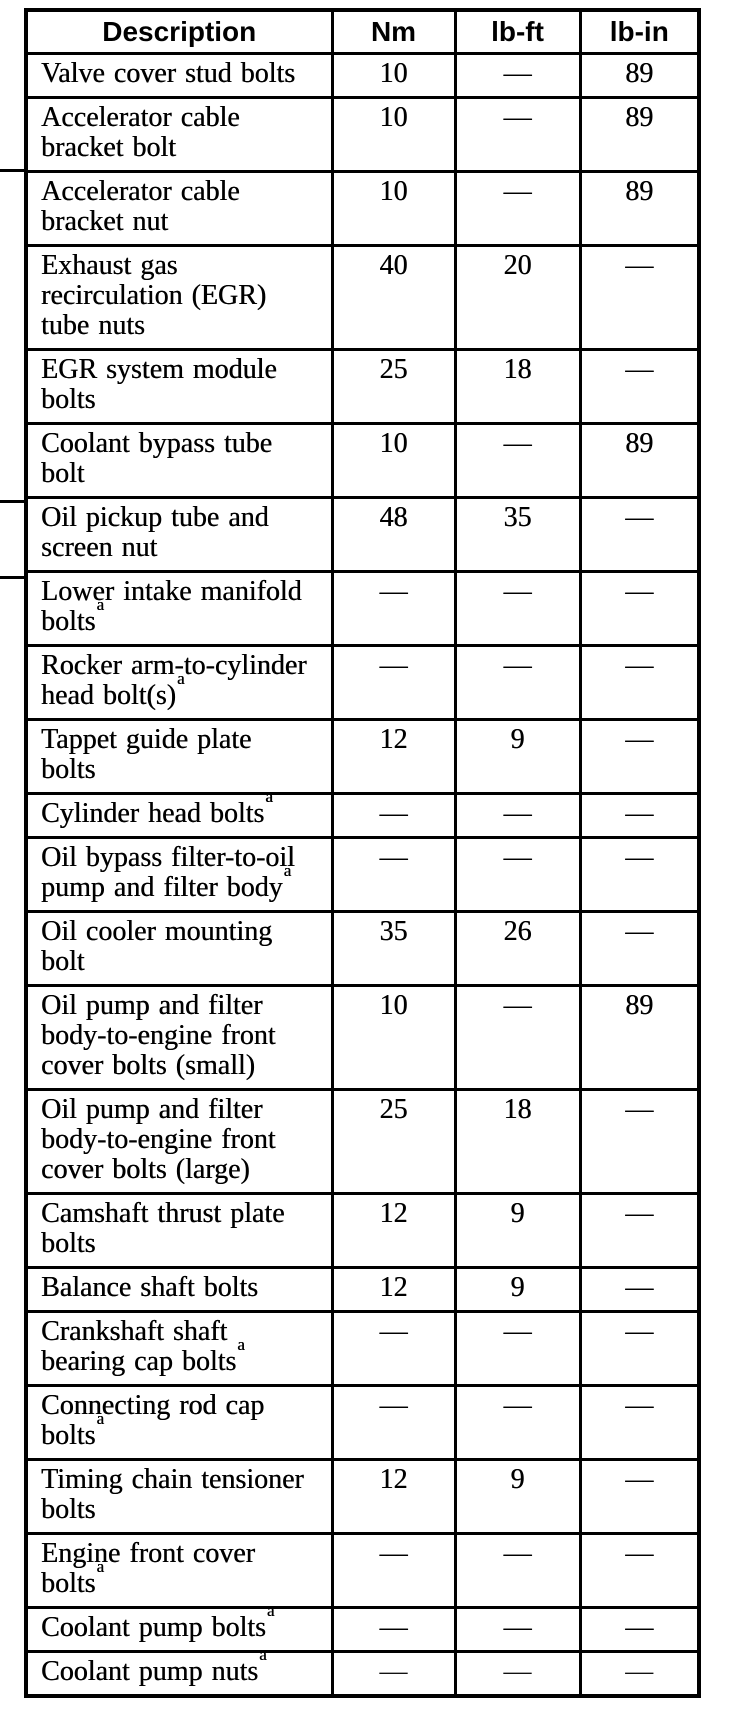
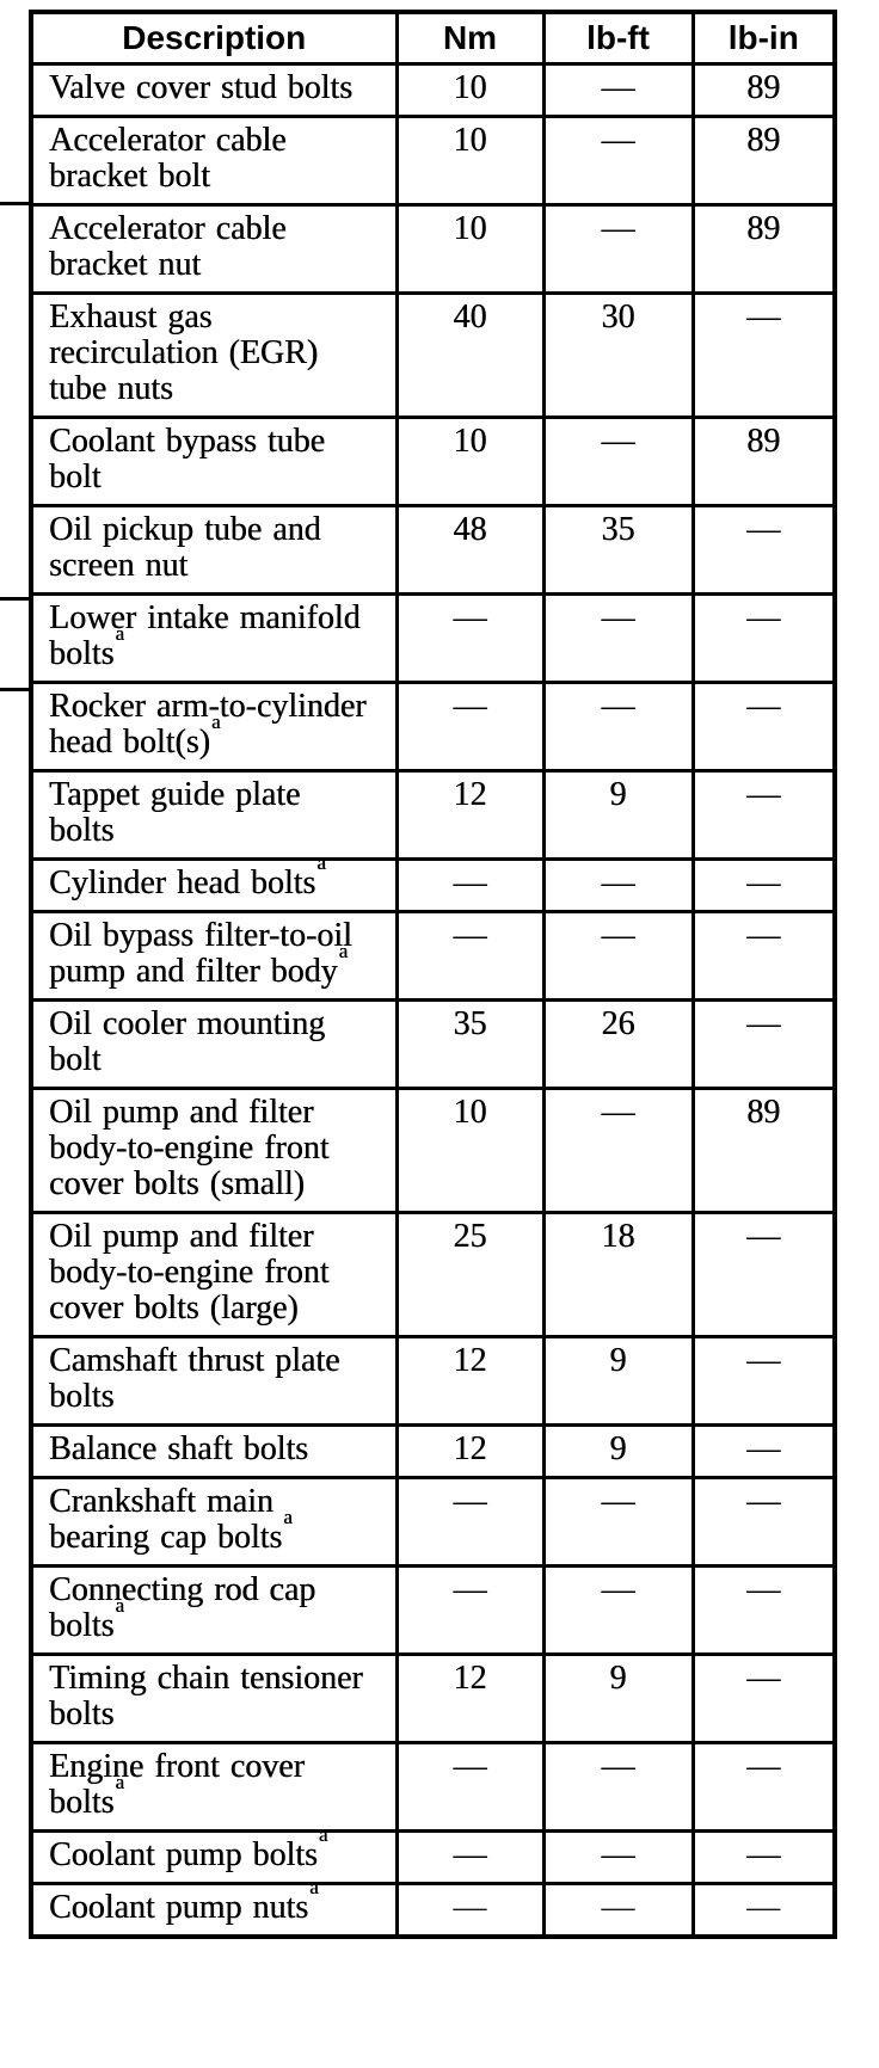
  Description	Nm	lb-ft	lb-in
  Valve cover stud bolts	10	—	89
  Accelerator cable bracket bolt	10	—	89
  Accelerator cable bracket nut	10	—	89
- Exhaust gas recirculation (EGR) tube nuts	40	20	—
+ Exhaust gas recirculation (EGR) tube nuts	40	30	—
- EGR system module bolts	25	18	—
  Coolant bypass tube bolt	10	—	89
  Oil pickup tube and screen nut	48	35	—
  Lower intake manifold boltsa	—	—	—
  Rocker arm-to-cylinder head bolt(s)a	—	—	—
  Tappet guide plate bolts	12	9	—
  Cylinder head boltsa	—	—	—
  Oil bypass filter-to-oil pump and filter bodya	—	—	—
  Oil cooler mounting bolt	35	26	—
  Oil pump and filter body-to-engine front cover bolts (small)	10	—	89
  Oil pump and filter body-to-engine front cover bolts (large)	25	18	—
  Camshaft thrust plate bolts	12	9	—
  Balance shaft bolts	12	9	—
- Crankshaft shaft bearing cap boltsa	—	—	—
+ Crankshaft main bearing cap boltsa	—	—	—
  Connecting rod cap boltsa	—	—	—
  Timing chain tensioner bolts	12	9	—
  Engine front cover boltsa	—	—	—
  Coolant pump boltsa	—	—	—
  Coolant pump nutsa	—	—	—
